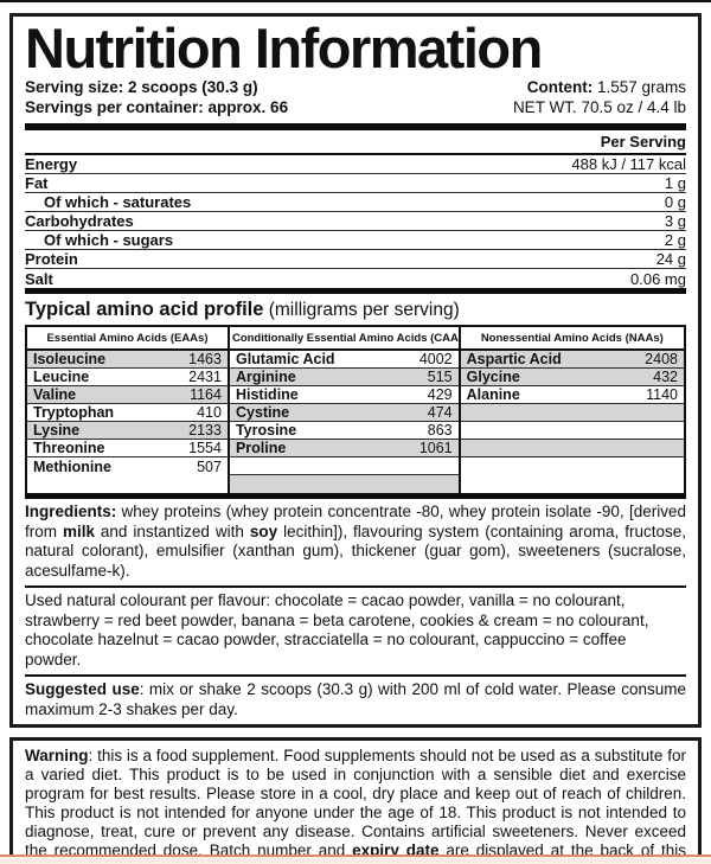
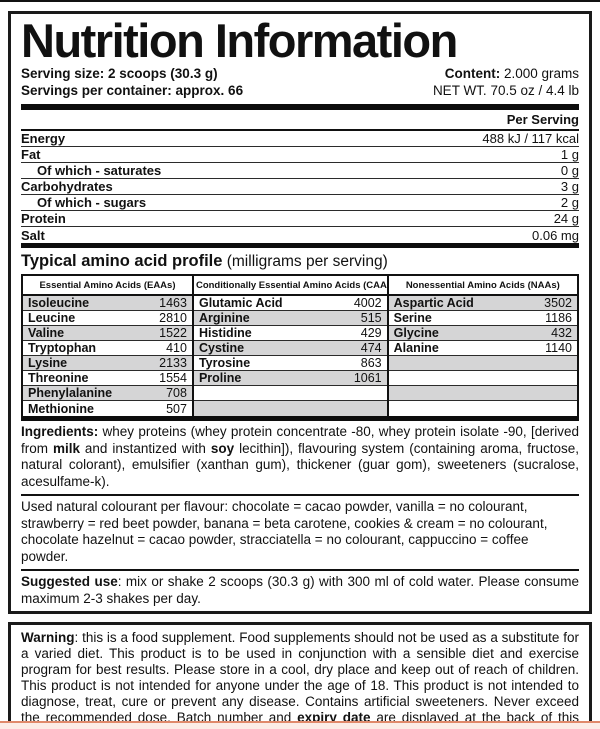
  Nutrition Information
  Serving size: 2 scoops (30.3 g)
  Servings per container: approx. 66
- Content: 1.557 grams
+ Content: 2.000 grams
  NET WT. 70.5 oz / 4.4 lb
  Per Serving
  Energy
  488 kJ / 117 kcal
  Fat
  1 g
  Of which - saturates
  0 g
  Carbohydrates
  3 g
  Of which - sugars
  2 g
  Protein
  24 g
  Salt
  0.06 mg
  Typical amino acid profile (milligrams per serving)
  Essential Amino Acids (EAAs)
  Isoleucine
  1463
  Leucine
- 2431
+ 2810
  Valine
- 1164
+ 1522
  Tryptophan
  410
  Lysine
  2133
  Threonine
  1554
+ Phenylalanine
+ 708
  Methionine
  507
  Conditionally Essential Amino Acids (CAA
  Glutamic Acid
  4002
  Arginine
  515
  Histidine
  429
  Cystine
  474
  Tyrosine
  863
  Proline
  1061
  Nonessential Amino Acids (NAAs)
  Aspartic Acid
- 2408
+ 3502
+ Serine
+ 1186
  Glycine
  432
  Alanine
  1140
  Ingredients: whey proteins (whey protein concentrate -80, whey protein isolate -90, [derived from milk and instantized with soy lecithin]), flavouring system (containing aroma, fructose, natural colorant), emulsifier (xanthan gum), thickener (guar gom), sweeteners (sucralose, acesulfame-k).
  Used natural colourant per flavour: chocolate = cacao powder, vanilla = no colourant, strawberry = red beet powder, banana = beta carotene, cookies & cream = no colourant, chocolate hazelnut = cacao powder, stracciatella = no colourant, cappuccino = coffee powder.
- Suggested use: mix or shake 2 scoops (30.3 g) with 200 ml of cold water. Please consume maximum 2-3 shakes per day.
+ Suggested use: mix or shake 2 scoops (30.3 g) with 300 ml of cold water. Please consume maximum 2-3 shakes per day.
  Warning: this is a food supplement. Food supplements should not be used as a substitute for a varied diet. This product is to be used in conjunction with a sensible diet and exercise program for best results. Please store in a cool, dry place and keep out of reach of children. This product is not intended for anyone under the age of 18. This product is not intended to diagnose, treat, cure or prevent any disease. Contains artificial sweeteners. Never exceed the recommended dose. Batch number and expiry date are displayed at the back of this
